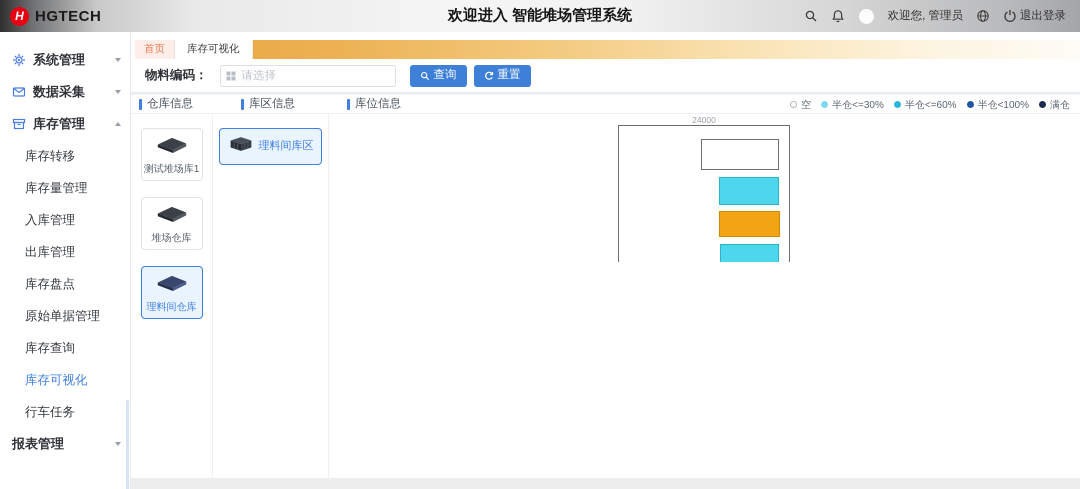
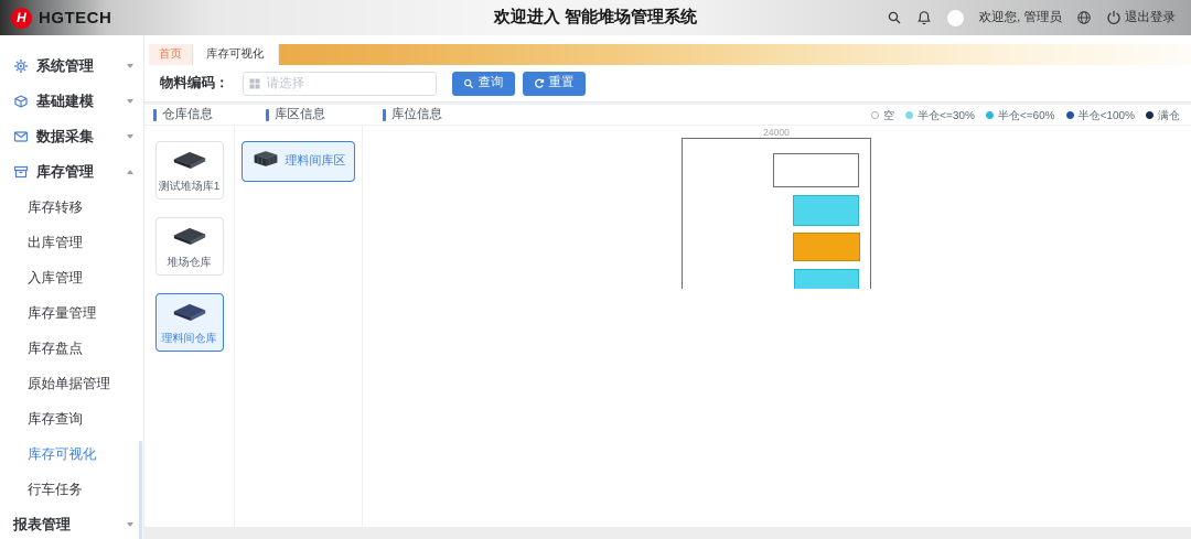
  H
  HGTECH
  欢迎进入 智能堆场管理系统
  欢迎您, 管理员
  退出登录
  系统管理
+ 基础建模
  数据采集
  库存管理
  库存转移
- 库存量管理
+ 出库管理
  入库管理
- 出库管理
+ 库存量管理
  库存盘点
  原始单据管理
  库存查询
  库存可视化
  行车任务
  报表管理
  首页
  库存可视化
  物料编码：
  请选择
  查询
  重置
  仓库信息
  库区信息
  库位信息
  空
  半仓<=30%
  半仓<=60%
  半仓<100%
  满仓
  测试堆场库1
  堆场仓库
  理料间仓库
  理料间库区
  24000
